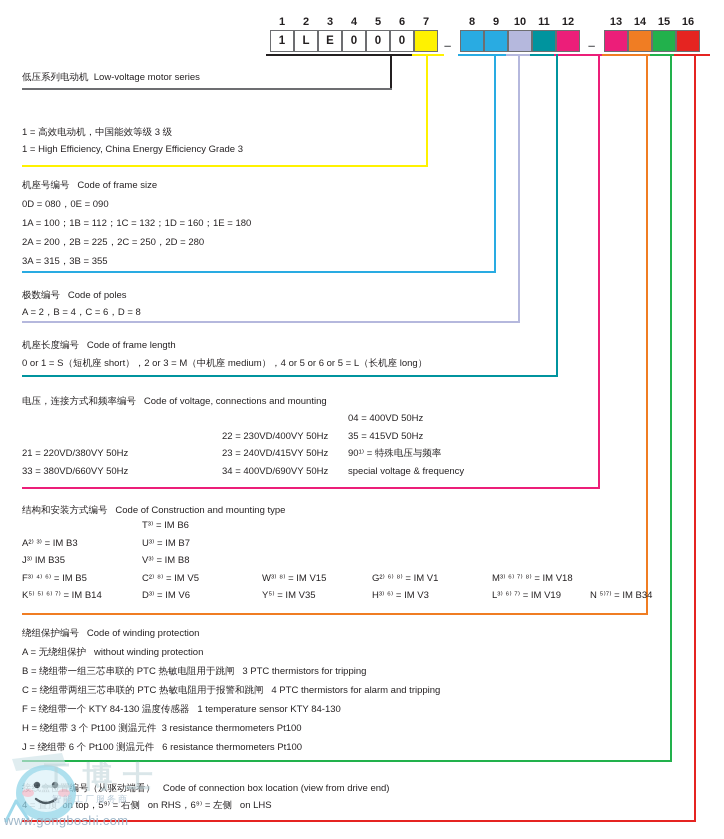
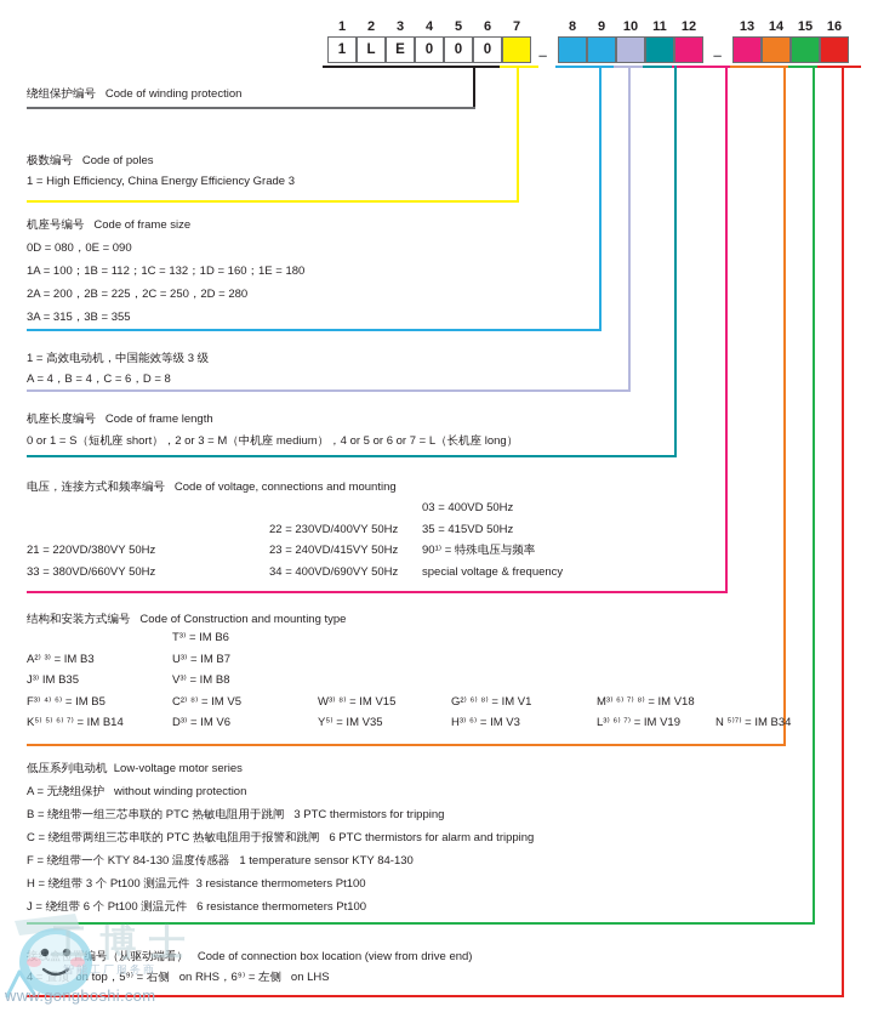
  1
  1
  2
  L
  3
  E
  4
  0
  5
  0
  6
  0
  7
  8
  9
  10
  11
  12
  13
  14
  15
  16
  –
  –
- 低压系列电动机 Low-voltage motor series
+ 绕组保护编号 Code of winding protection
- 1 = 高效电动机，中国能效等级 3 级
+ 极数编号 Code of poles
  1 = High Efficiency, China Energy Efficiency Grade 3
  机座号编号 Code of frame size
  0D = 080，0E = 090
  1A = 100；1B = 112；1C = 132；1D = 160；1E = 180
  2A = 200，2B = 225，2C = 250，2D = 280
  3A = 315，3B = 355
- 极数编号 Code of poles
+ 1 = 高效电动机，中国能效等级 3 级
- A = 2，B = 4，C = 6，D = 8
+ A = 4，B = 4，C = 6，D = 8
  机座长度编号 Code of frame length
- 0 or 1 = S（短机座 short），2 or 3 = M（中机座 medium），4 or 5 or 6 or 5 = L（长机座 long）
+ 0 or 1 = S（短机座 short），2 or 3 = M（中机座 medium），4 or 5 or 6 or 7 = L（长机座 long）
- 绕组保护编号 Code of winding protection
+ 低压系列电动机 Low-voltage motor series
  A = 无绕组保护 without winding protection
  B = 绕组带一组三芯串联的 PTC 热敏电阻用于跳闸 3 PTC thermistors for tripping
- C = 绕组带两组三芯串联的 PTC 热敏电阻用于报警和跳闸 4 PTC thermistors for alarm and tripping
+ C = 绕组带两组三芯串联的 PTC 热敏电阻用于报警和跳闸 6 PTC thermistors for alarm and tripping
  F = 绕组带一个 KTY 84-130 温度传感器 1 temperature sensor KTY 84-130
  H = 绕组带 3 个 Pt100 测温元件 3 resistance thermometers Pt100
  J = 绕组带 6 个 Pt100 测温元件 6 resistance thermometers Pt100
  接线盒位置编号（从驱动端看） Code of connection box location (view from drive end)
  4 = 置顶 on top，5⁹⁾ = 右侧 on RHS，6⁹⁾ = 左侧 on LHS
  电压，连接方式和频率编号 Code of voltage, connections and mounting
  21 = 220VD/380VY 50Hz
  33 = 380VD/660VY 50Hz
  22 = 230VD/400VY 50Hz
  23 = 240VD/415VY 50Hz
  34 = 400VD/690VY 50Hz
- 04 = 400VD 50Hz
+ 03 = 400VD 50Hz
  35 = 415VD 50Hz
  90¹⁾ = 特殊电压与频率
  special voltage & frequency
  结构和安装方式编号 Code of Construction and mounting type
  A²⁾ ³⁾ = IM B3
  J³⁾ IM B35
  F³⁾ ⁴⁾ ⁶⁾ = IM B5
  K⁵⁾ ⁵⁾ ⁶⁾ ⁷⁾ = IM B14
  T³⁾ = IM B6
  U³⁾ = IM B7
  V³⁾ = IM B8
  C²⁾ ⁸⁾ = IM V5
  D³⁾ = IM V6
  W³⁾ ⁸⁾ = IM V15
  Y⁵⁾ = IM V35
  G²⁾ ⁶⁾ ⁸⁾ = IM V1
  H³⁾ ⁶⁾ = IM V3
  M³⁾ ⁶⁾ ⁷⁾ ⁸⁾ = IM V18
  L³⁾ ⁶⁾ ⁷⁾ = IM V19
  N ⁵⁾⁷⁾ = IM B34
  工 博 士
  智能工厂服务商
  www.gongboshi.com
